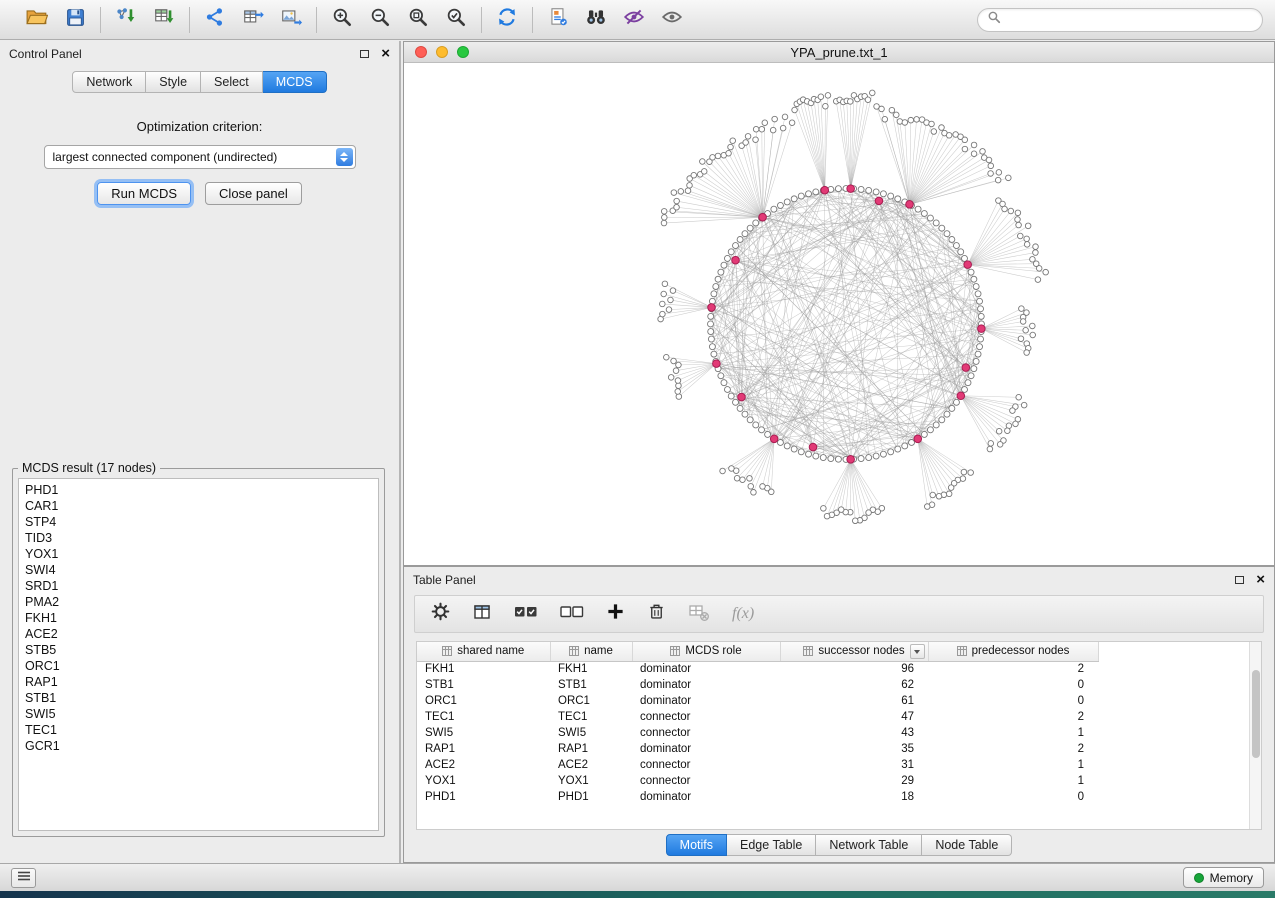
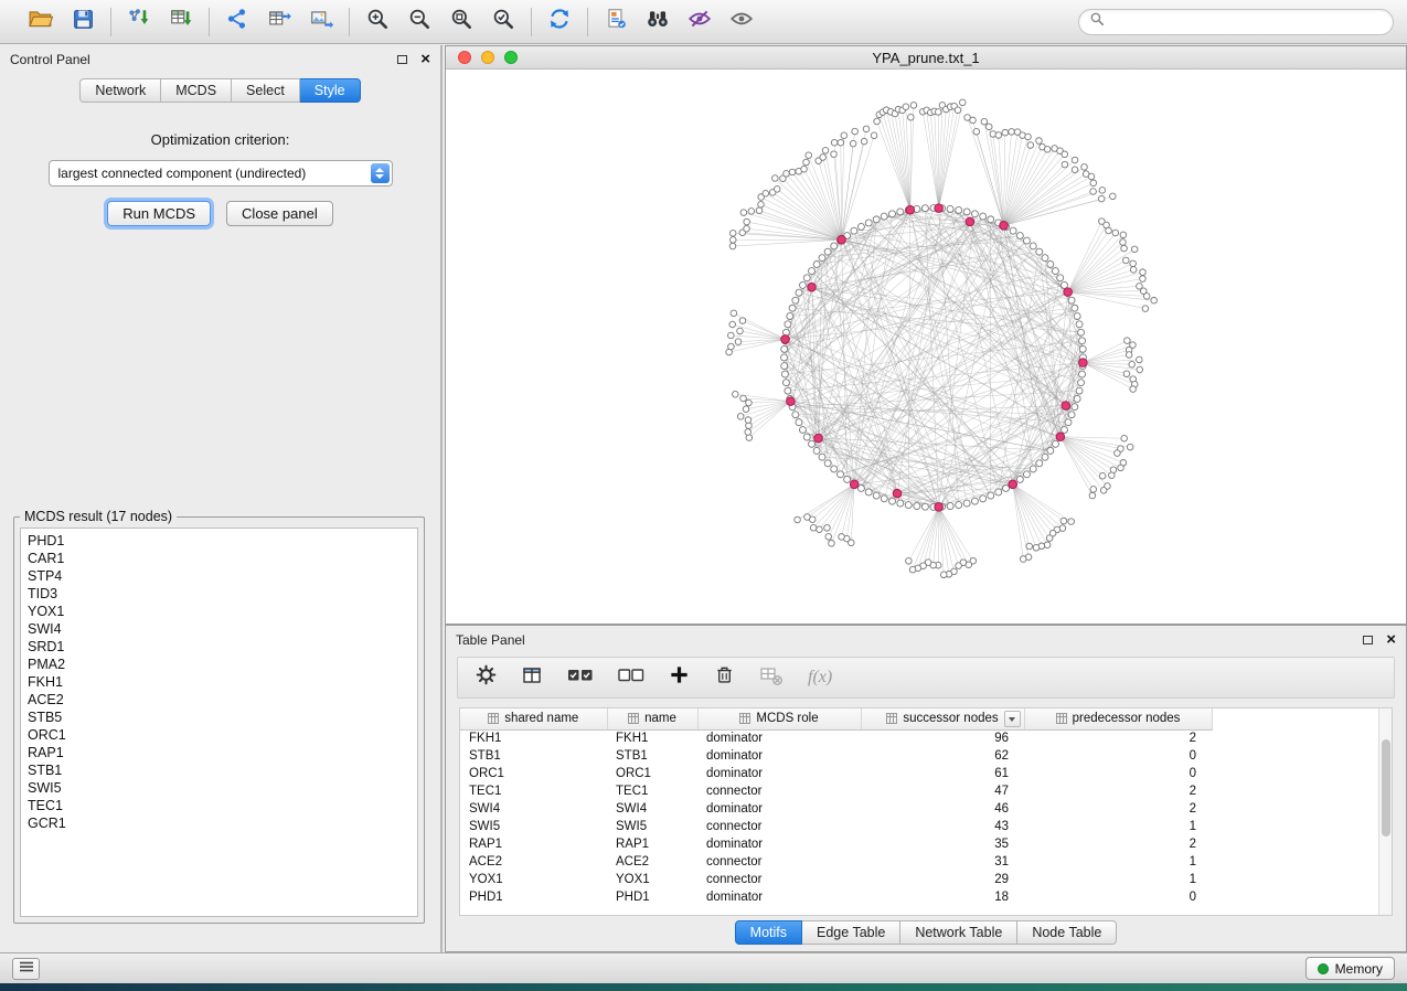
  Control Panel
  ×
  Network
- Style
+ MCDS
  Select
- MCDS
+ Style
  Optimization criterion:
  largest connected component (undirected)
  Run MCDS
  Close panel
  MCDS result (17 nodes)
  PHD1
  CAR1
  STP4
  TID3
  YOX1
  SWI4
  SRD1
  PMA2
  FKH1
  ACE2
  STB5
  ORC1
  RAP1
  STB1
  SWI5
  TEC1
  GCR1
  YPA_prune.txt_1
  Table Panel
  ×
  f(x)
  shared name	name	MCDS role	successor nodes	predecessor nodes
  FKH1	FKH1	dominator	96	2
  STB1	STB1	dominator	62	0
  ORC1	ORC1	dominator	61	0
  TEC1	TEC1	connector	47	2
+ SWI4	SWI4	dominator	46	2
  SWI5	SWI5	connector	43	1
  RAP1	RAP1	dominator	35	2
  ACE2	ACE2	connector	31	1
  YOX1	YOX1	connector	29	1
  PHD1	PHD1	dominator	18	0
  Motifs
  Edge Table
  Network Table
  Node Table
  Memory
